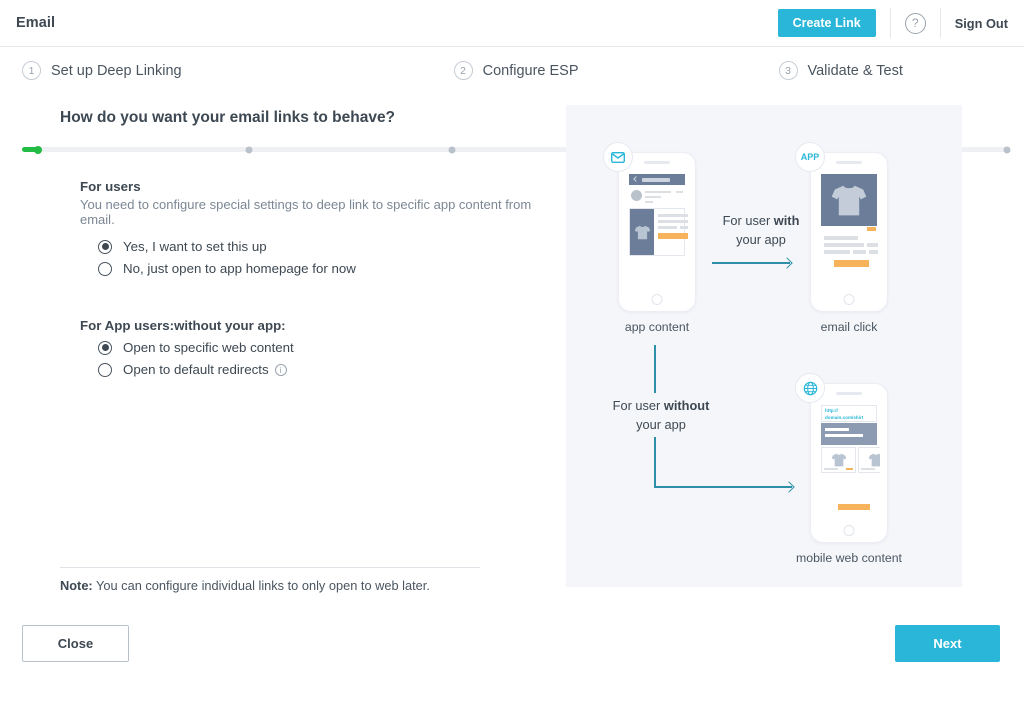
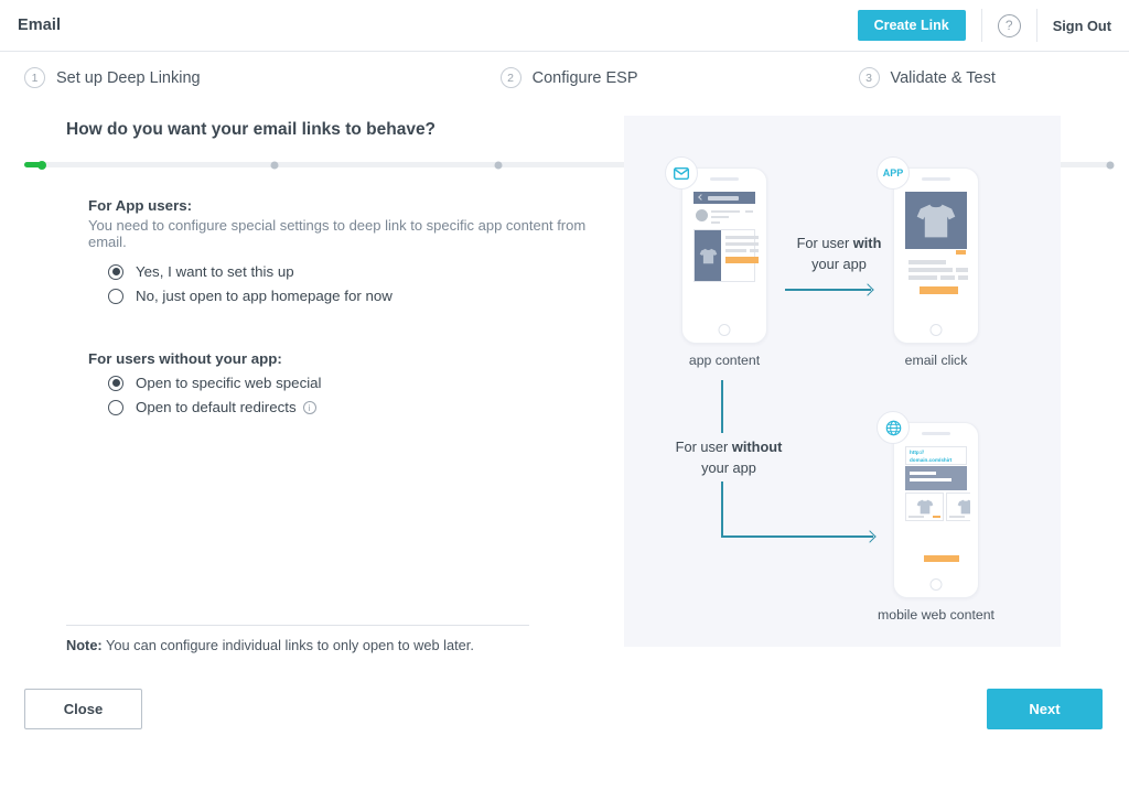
  Email
  Create Link
  ?
  Sign Out
  1
  Set up Deep Linking
  2
  Configure ESP
  3
  Validate & Test
  How do you want your email links to behave?
- For users
+ For App users:
  You need to configure special settings to deep link to specific app content from email.
  Yes, I want to set this up
  No, just open to app homepage for now
- For App users:without your app:
+ For users without your app:
- Open to specific web content
+ Open to specific web special
  Open to default redirects
  i
  Note: You can configure individual links to only open to web later.
  app content
  For user with
  your app
  APP
  email click
  For user without
  your app
  mobile web content
  Close
  Next
